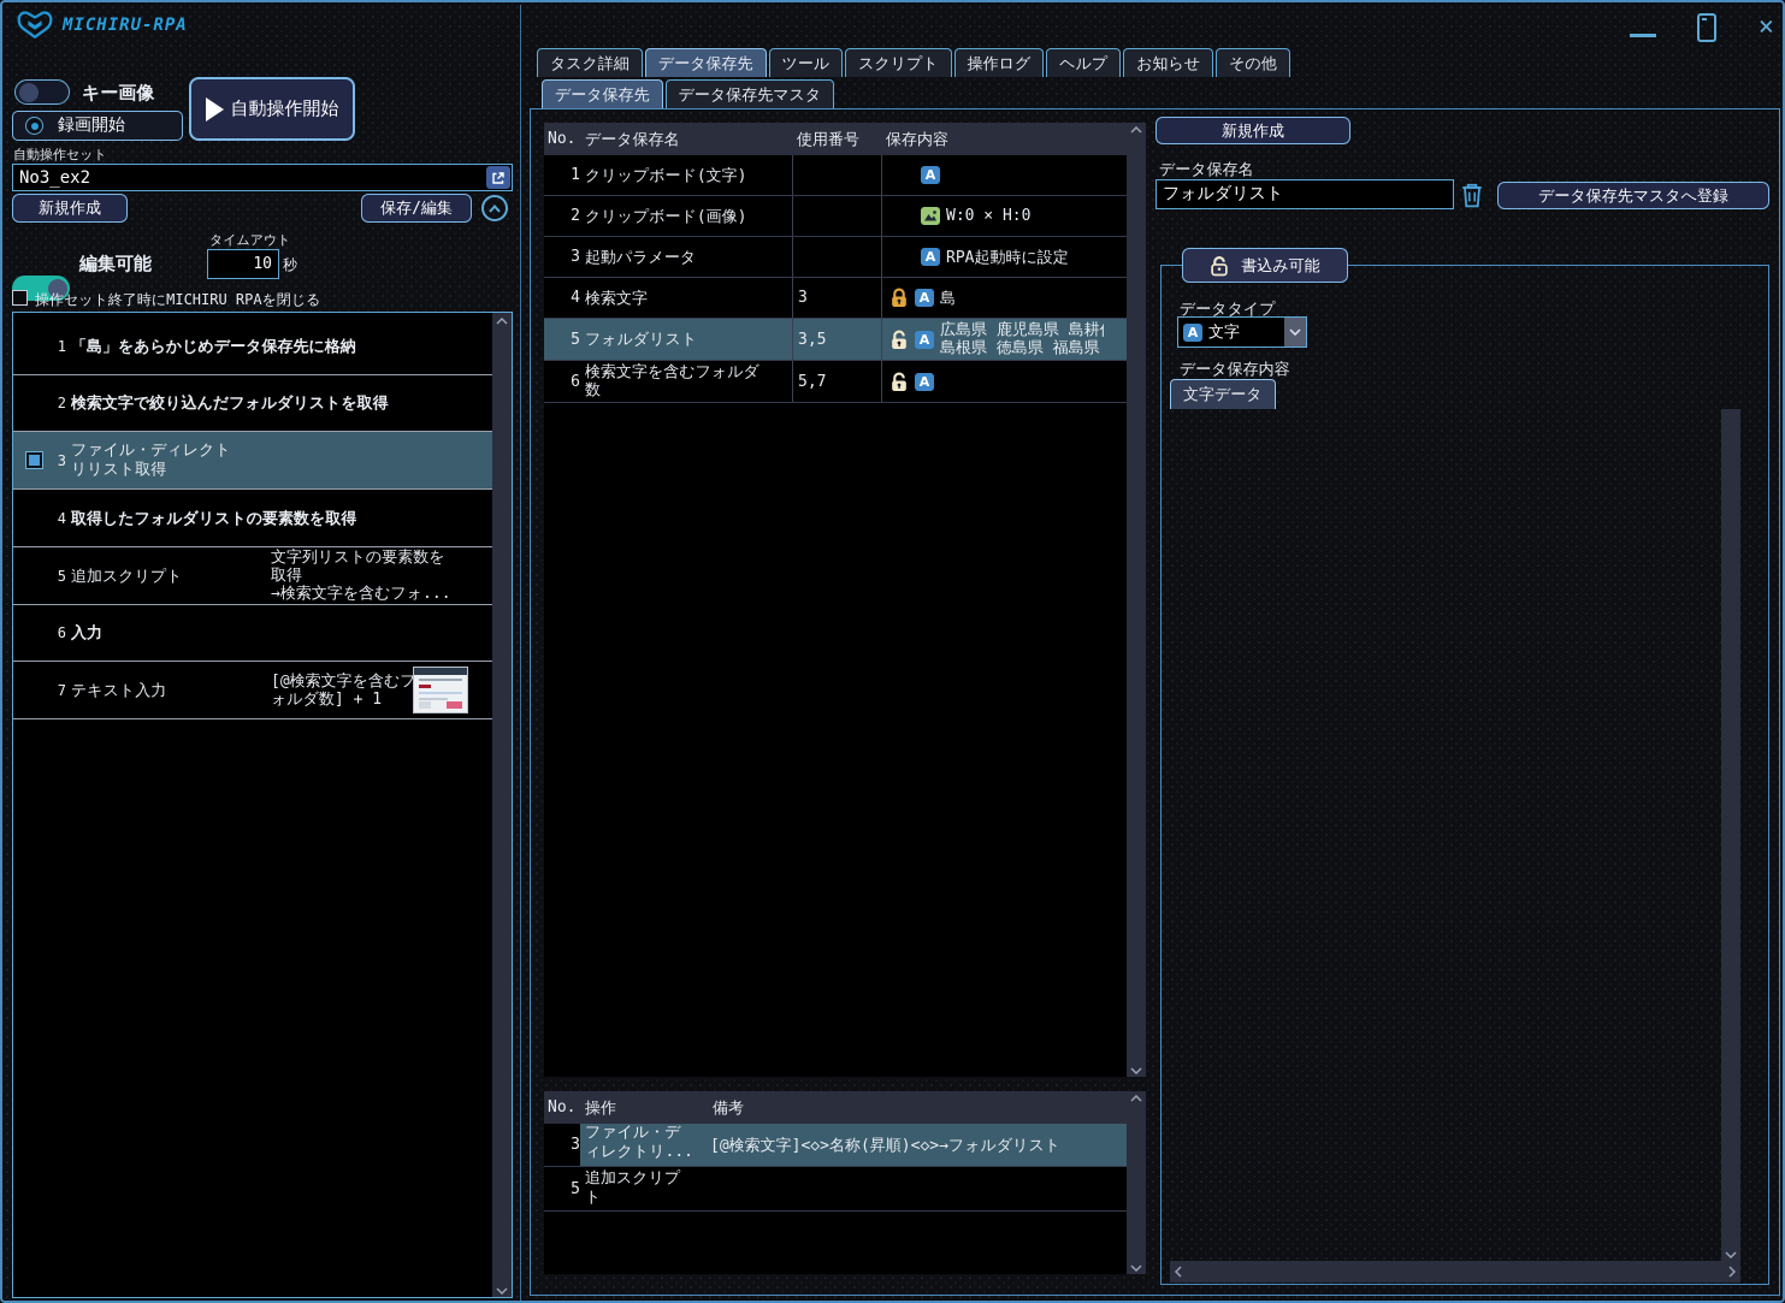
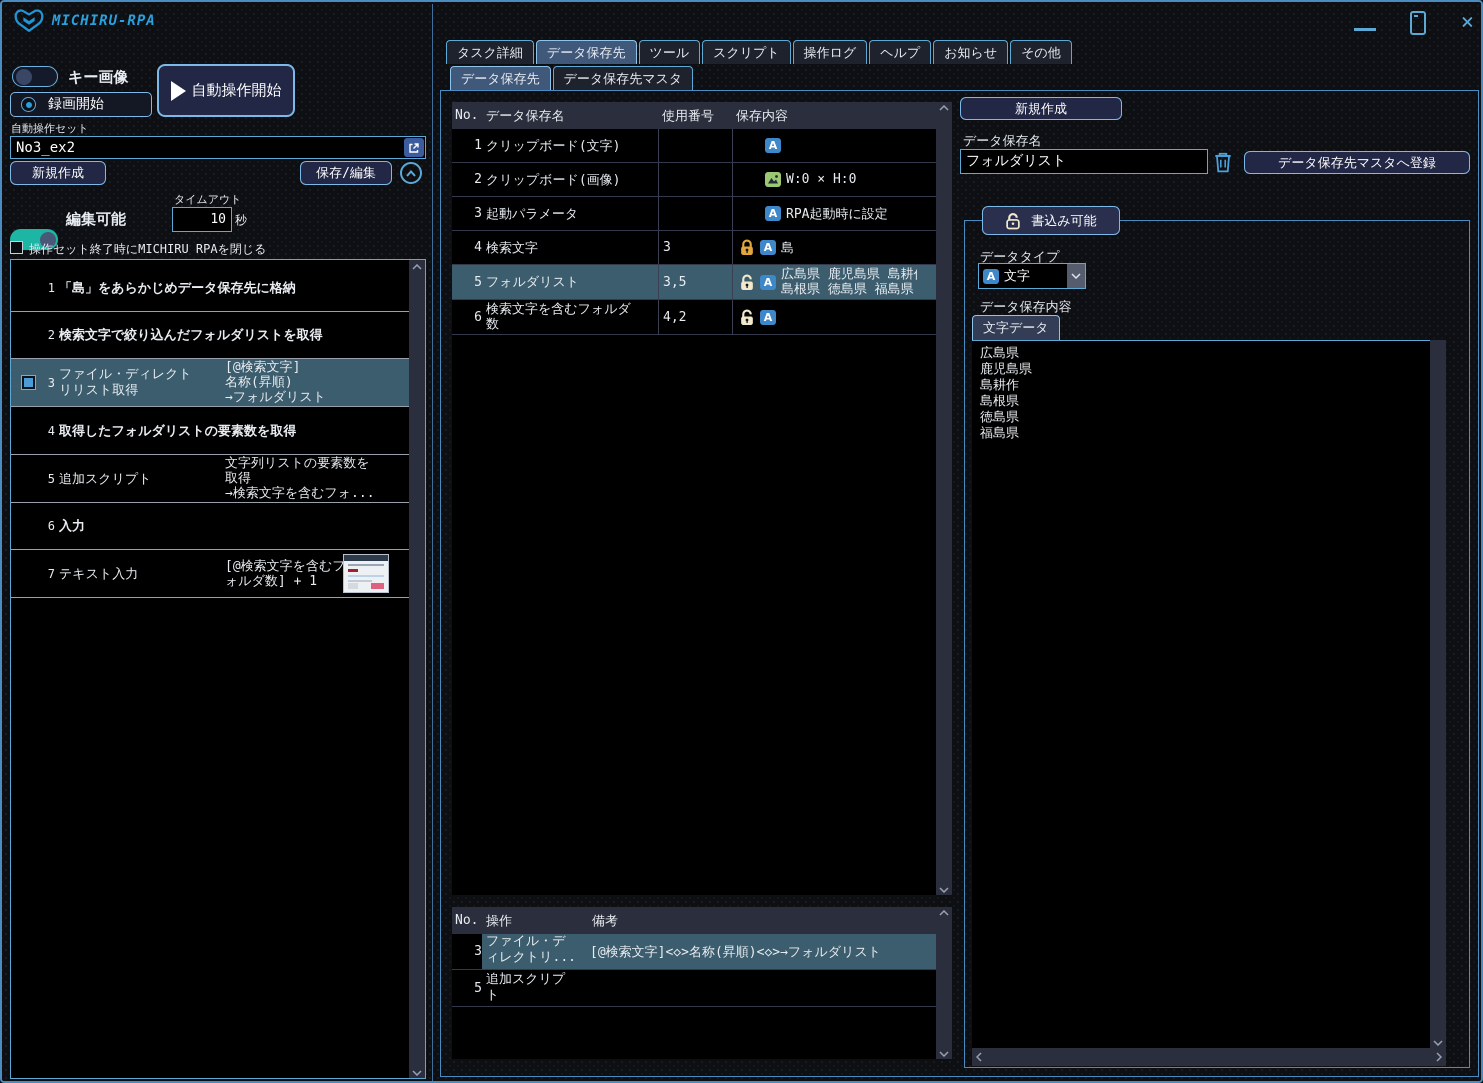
  MICHIRU-RPA
  ×
  キー画像
  録画開始
  自動操作開始
  自動操作セット
  No3_ex2
  新規作成
  保存/編集
  タイムアウト
  編集可能
  10
  秒
  操作セット終了時にMICHIRU RPAを閉じる
  1
  「島」をあらかじめデータ保存先に格納
  2
  検索文字で絞り込んだフォルダリストを取得
  3
  ファイル・ディレクト
  リリスト取得
+ [@検索文字]
+ 名称(昇順)
+ →フォルダリスト
  4
  取得したフォルダリストの要素数を取得
  5
  追加スクリプト
  文字列リストの要素数を
  取得
  →検索文字を含むフォ...
  6
  入力
  7
  テキスト入力
  [@検索文字を含むフ
  ォルダ数] + 1
  タスク詳細
  データ保存先
  ツール
  スクリプト
  操作ログ
  ヘルプ
  お知らせ
  その他
  データ保存先
  データ保存先マスタ
  No.
  データ保存名
  使用番号
  保存内容
  1
  クリップボード(文字)
  A
  2
  クリップボード(画像)
  W:0 × H:0
  3
  起動パラメータ
  A
  RPA起動時に設定
  4
  検索文字
  3
  A
  島
  5
  フォルダリスト
  3,5
  A
  広島県 鹿児島県 島耕
  島根県 徳島県 福島県
  6
  検索文字を含むフォルダ
  数
- 5,7
+ 4,2
  A
  No.
  操作
  備考
  3
  ファイル・デ
  ィレクトリ...
  [@検索文字]<◇>名称(昇順)<◇>→フォルダリスト
  5
  追加スクリプ
  ト
  新規作成
  データ保存名
  フォルダリスト
  データ保存先マスタへ登録
  書込み可能
  データタイプ
  A
  文字
  データ保存内容
  文字データ
+ 広島県
+ 鹿児島県
+ 島耕作
+ 島根県
+ 徳島県
+ 福島県
